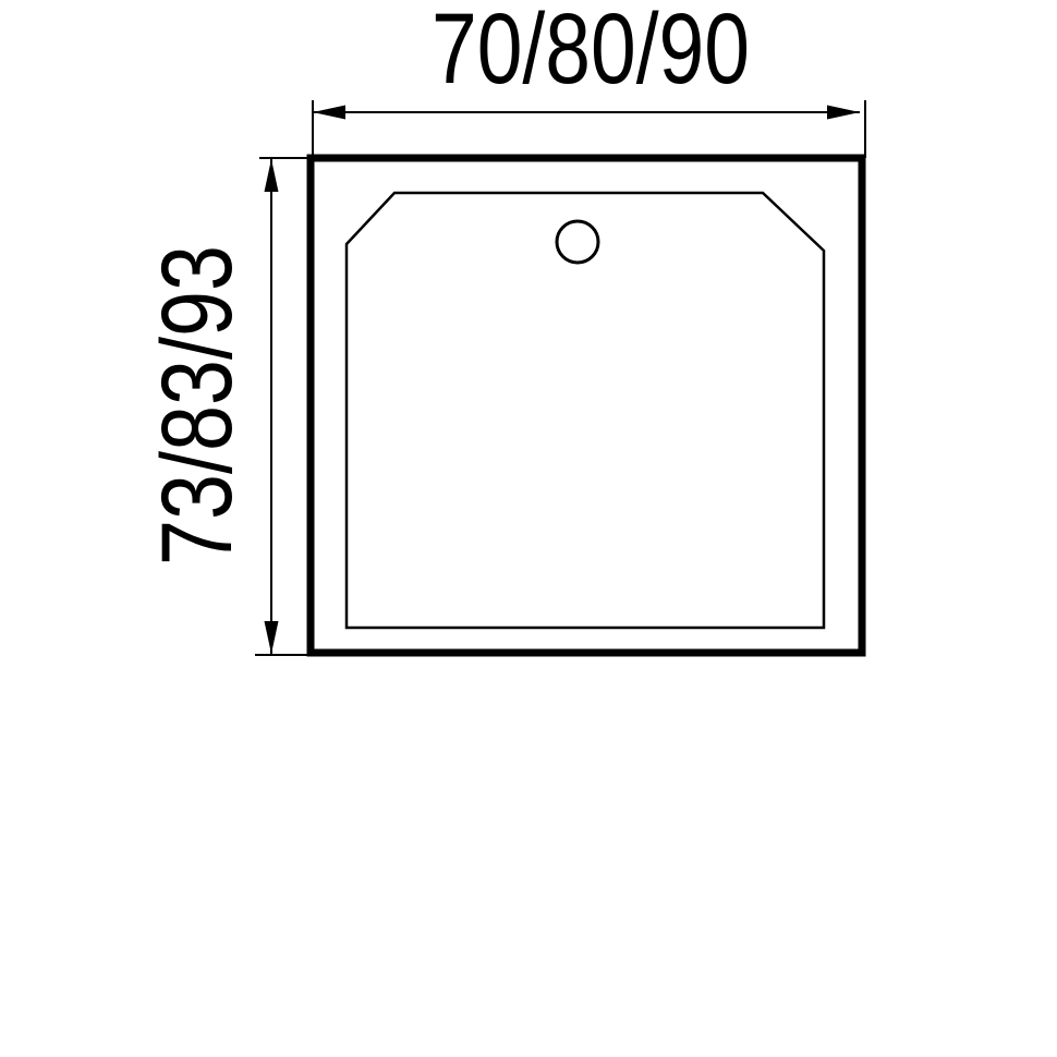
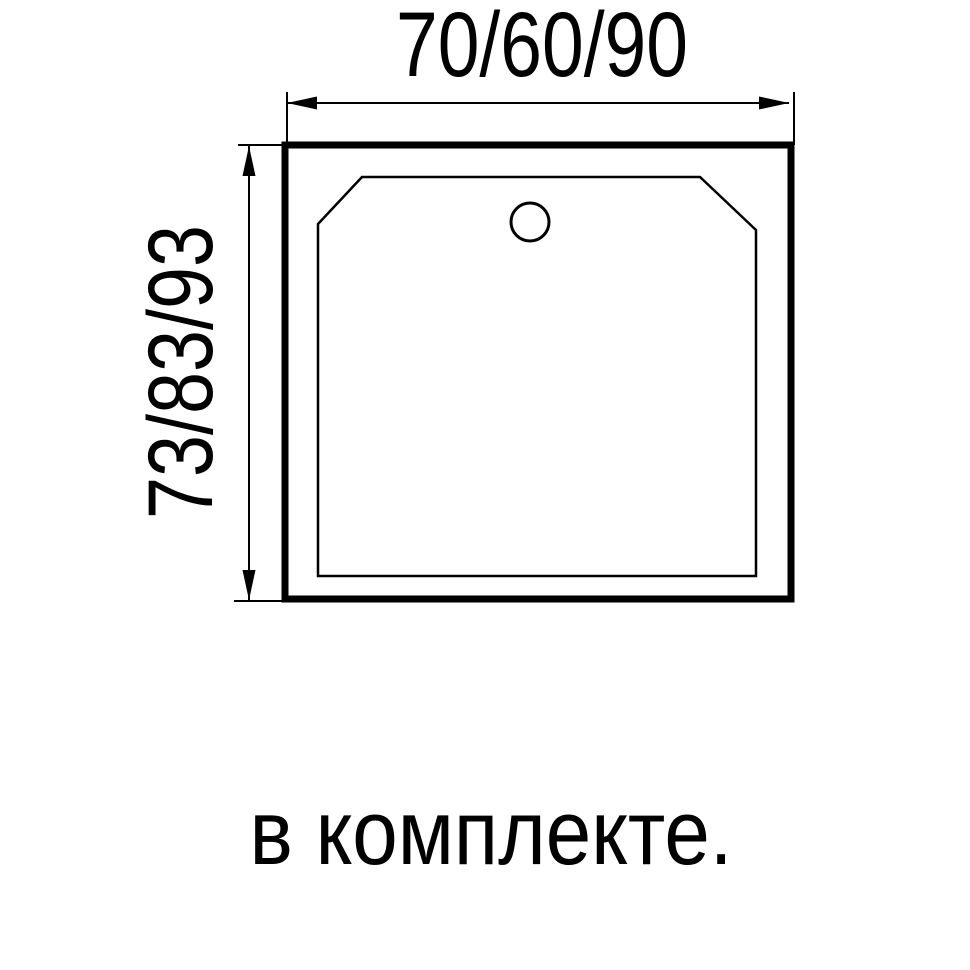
- 70/80/90
+ 70/60/90
+ в комплекте.
